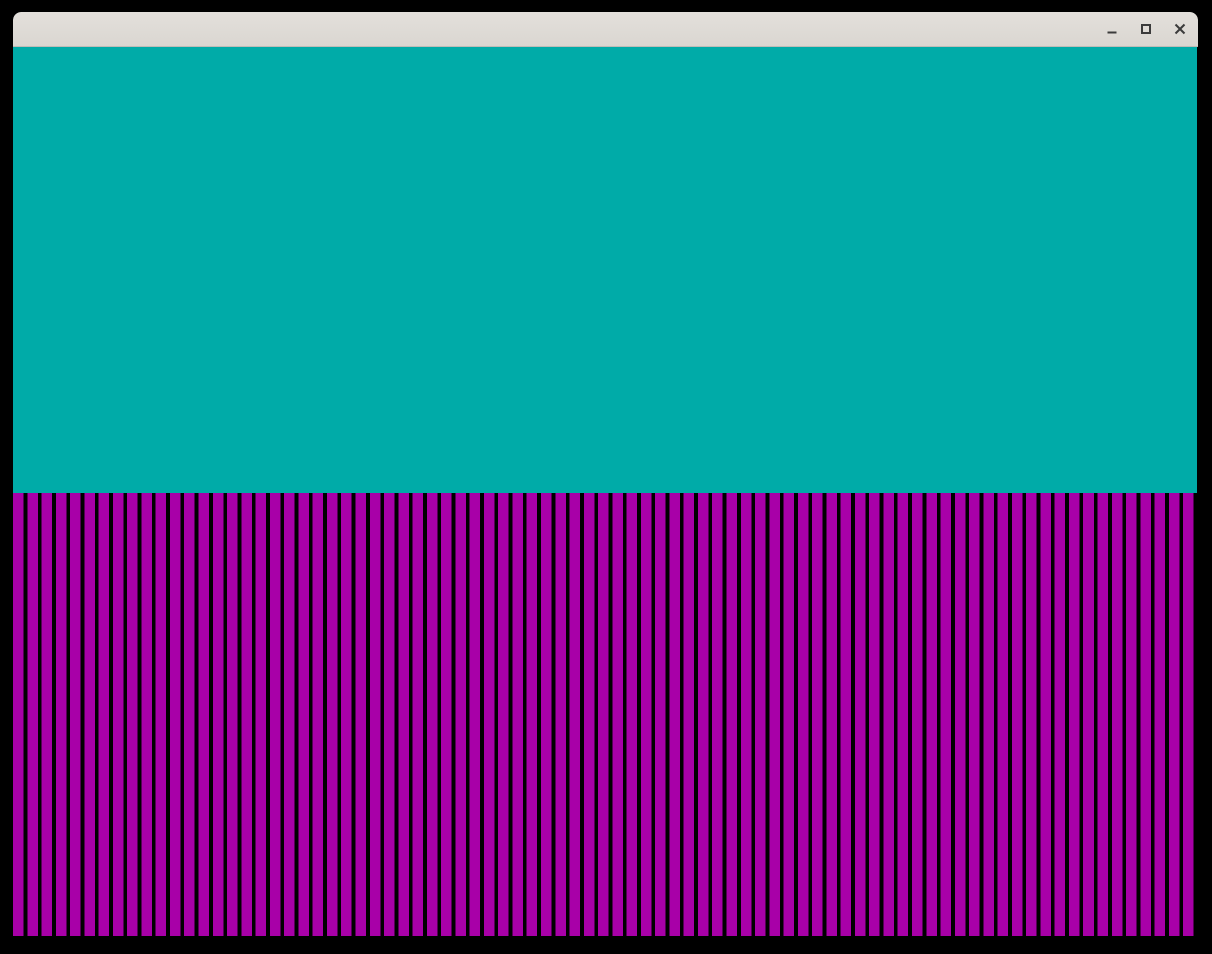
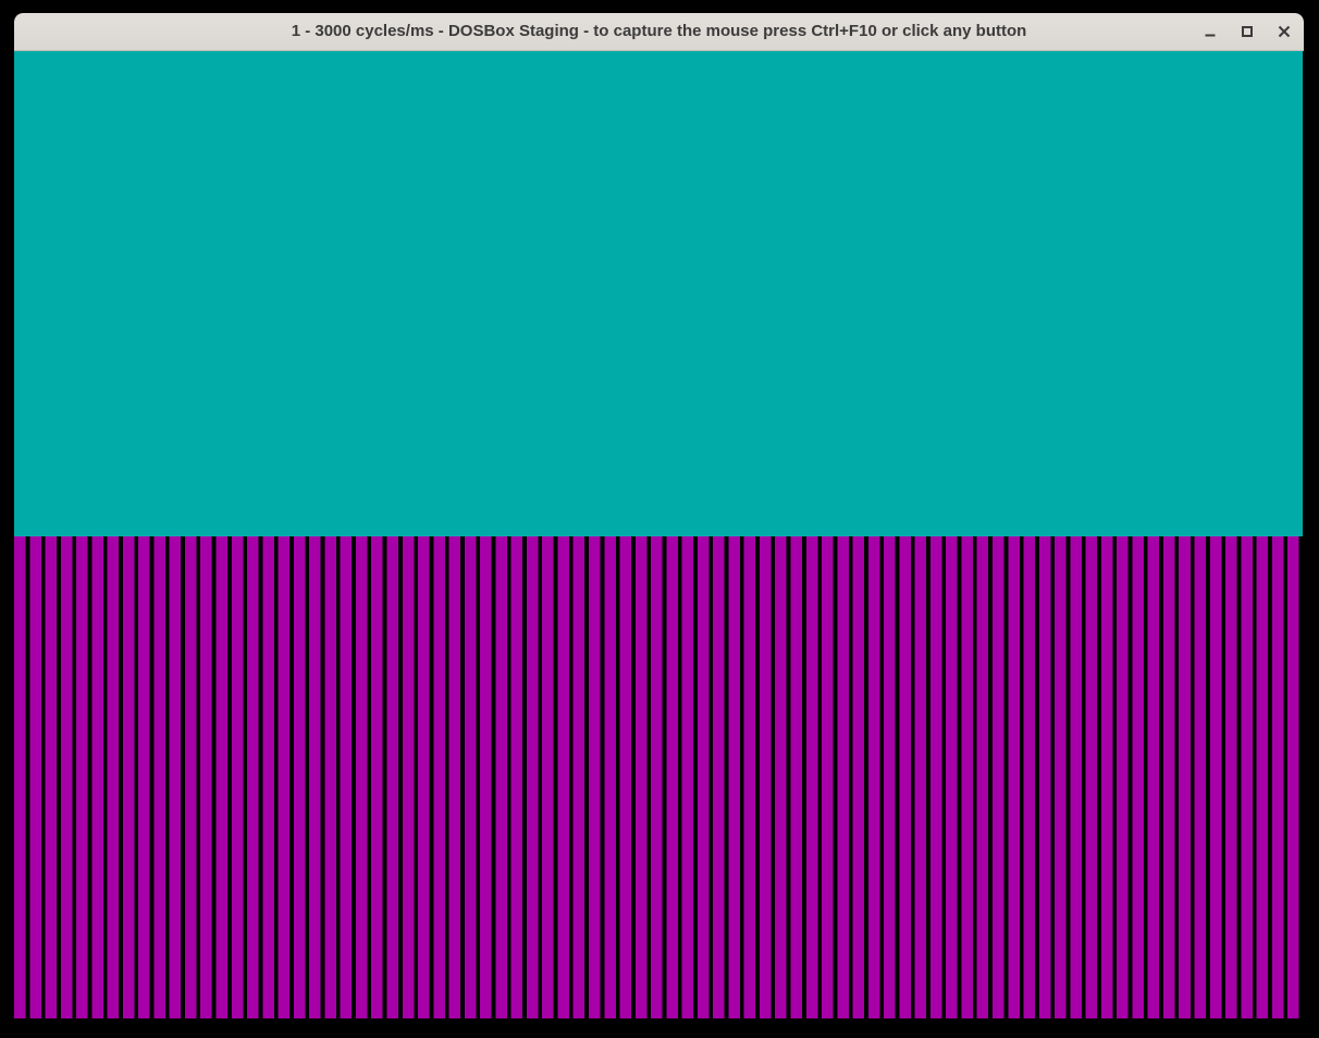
+ 1 - 3000 cycles/ms - DOSBox Staging - to capture the mouse press Ctrl+F10 or click any button
